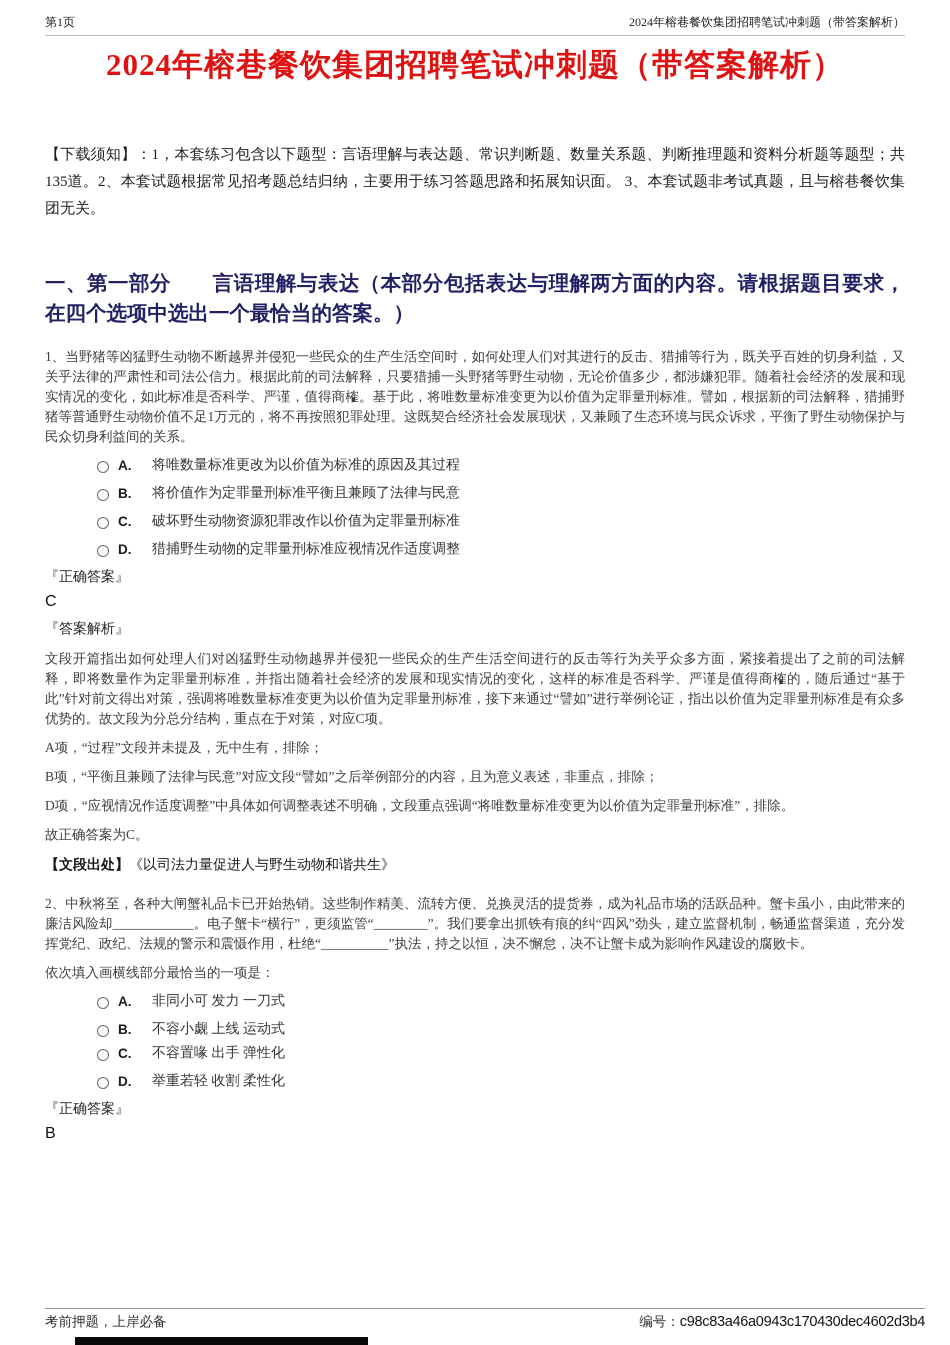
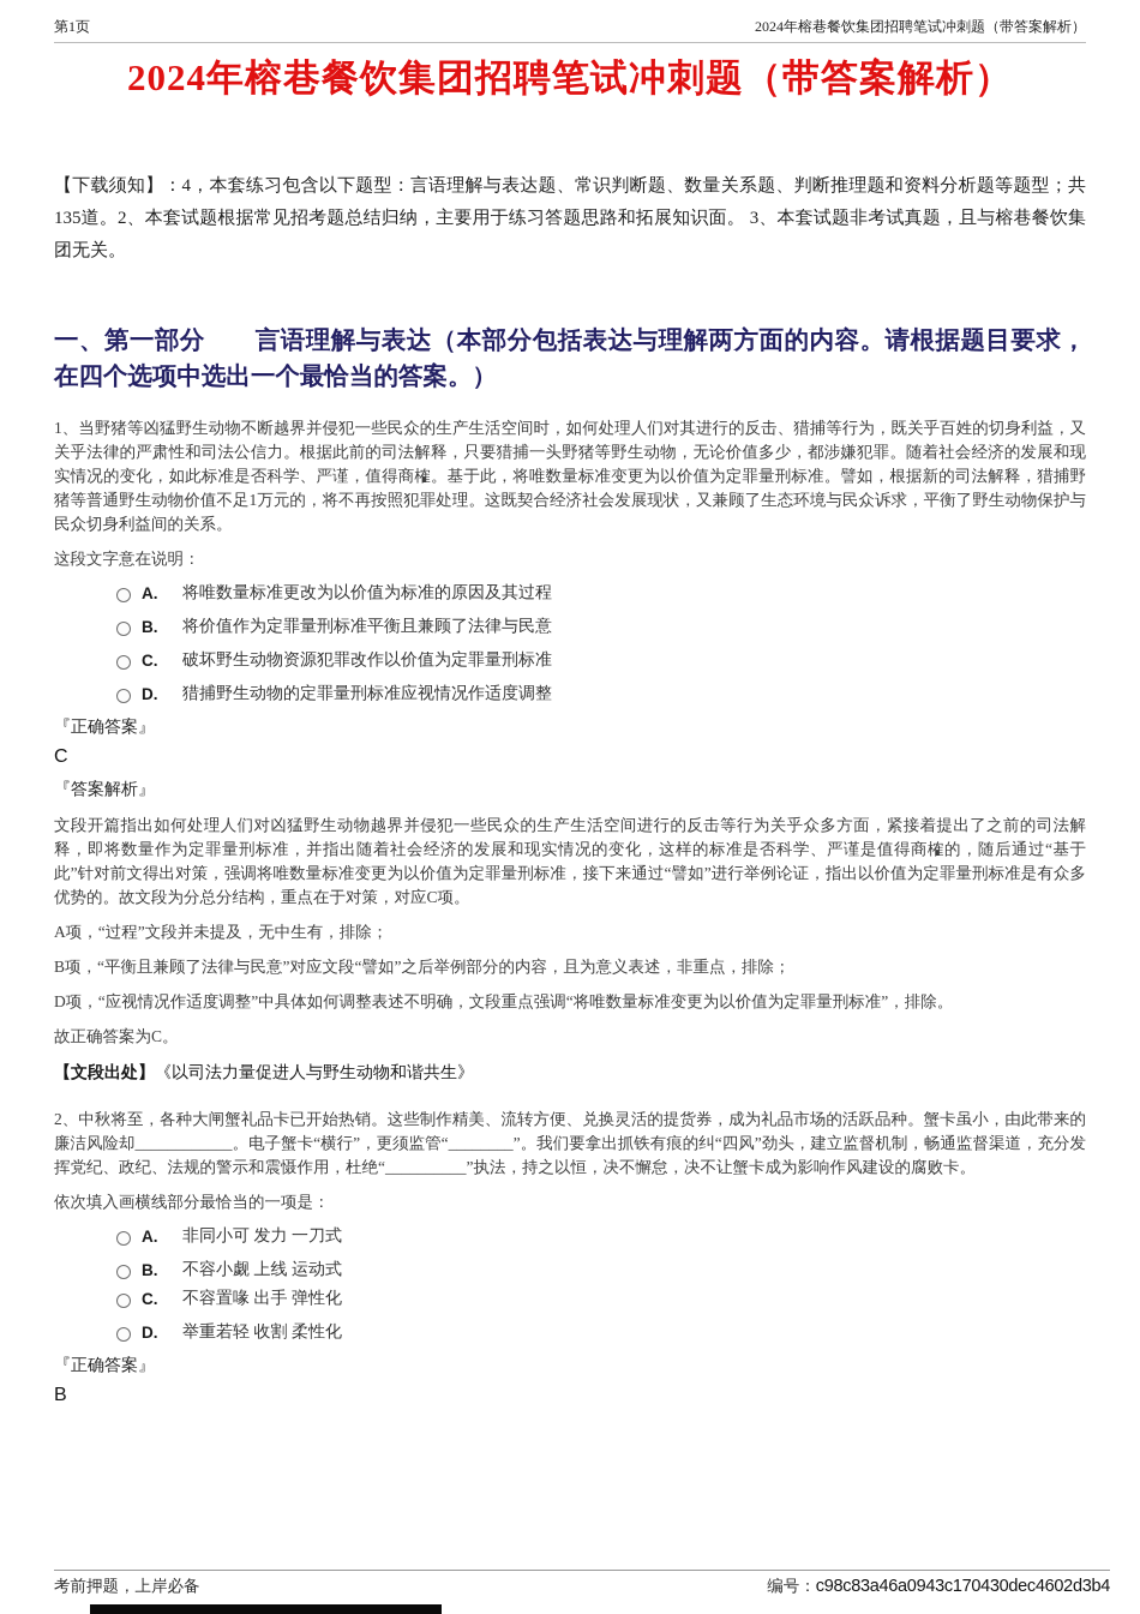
  第1页
  2024年榕巷餐饮集团招聘笔试冲刺题（带答案解析）
  2024年榕巷餐饮集团招聘笔试冲刺题（带答案解析）
- 【下载须知】：1，本套练习包含以下题型：言语理解与表达题、常识判断题、数量关系题、判断推理题和资料分析题等题型；共135道。2、本套试题根据常见招考题总结归纳，主要用于练习答题思路和拓展知识面。 3、本套试题非考试真题，且与榕巷餐饮集团无关。
+ 【下载须知】：4，本套练习包含以下题型：言语理解与表达题、常识判断题、数量关系题、判断推理题和资料分析题等题型；共135道。2、本套试题根据常见招考题总结归纳，主要用于练习答题思路和拓展知识面。 3、本套试题非考试真题，且与榕巷餐饮集团无关。
  一、第一部分 言语理解与表达（本部分包括表达与理解两方面的内容。请根据题目要求，在四个选项中选出一个最恰当的答案。）
  1、当野猪等凶猛野生动物不断越界并侵犯一些民众的生产生活空间时，如何处理人们对其进行的反击、猎捕等行为，既关乎百姓的切身利益，又关乎法律的严肃性和司法公信力。根据此前的司法解释，只要猎捕一头野猪等野生动物，无论价值多少，都涉嫌犯罪。随着社会经济的发展和现实情况的变化，如此标准是否科学、严谨，值得商榷。基于此，将唯数量标准变更为以价值为定罪量刑标准。譬如，根据新的司法解释，猎捕野猪等普通野生动物价值不足1万元的，将不再按照犯罪处理。这既契合经济社会发展现状，又兼顾了生态环境与民众诉求，平衡了野生动物保护与民众切身利益间的关系。
+ 这段文字意在说明：
  A.
  将唯数量标准更改为以价值为标准的原因及其过程
  B.
  将价值作为定罪量刑标准平衡且兼顾了法律与民意
  C.
  破坏野生动物资源犯罪改作以价值为定罪量刑标准
  D.
  猎捕野生动物的定罪量刑标准应视情况作适度调整
  『正确答案』
  C
  『答案解析』
  文段开篇指出如何处理人们对凶猛野生动物越界并侵犯一些民众的生产生活空间进行的反击等行为关乎众多方面，紧接着提出了之前的司法解释，即将数量作为定罪量刑标准，并指出随着社会经济的发展和现实情况的变化，这样的标准是否科学、严谨是值得商榷的，随后通过“基于此”针对前文得出对策，强调将唯数量标准变更为以价值为定罪量刑标准，接下来通过“譬如”进行举例论证，指出以价值为定罪量刑标准是有众多优势的。故文段为分总分结构，重点在于对策，对应C项。
  A项，“过程”文段并未提及，无中生有，排除；
  B项，“平衡且兼顾了法律与民意”对应文段“譬如”之后举例部分的内容，且为意义表述，非重点，排除；
  D项，“应视情况作适度调整”中具体如何调整表述不明确，文段重点强调“将唯数量标准变更为以价值为定罪量刑标准”，排除。
  故正确答案为C。
  【文段出处】《以司法力量促进人与野生动物和谐共生》
  2、中秋将至，各种大闸蟹礼品卡已开始热销。这些制作精美、流转方便、兑换灵活的提货券，成为礼品市场的活跃品种。蟹卡虽小，由此带来的廉洁风险却____________。电子蟹卡“横行”，更须监管“________”。我们要拿出抓铁有痕的纠“四风”劲头，建立监督机制，畅通监督渠道，充分发挥党纪、政纪、法规的警示和震慑作用，杜绝“__________”执法，持之以恒，决不懈怠，决不让蟹卡成为影响作风建设的腐败卡。
  依次填入画横线部分最恰当的一项是：
  A.
  非同小可 发力 一刀式
  B.
  不容小觑 上线 运动式
  C.
  不容置喙 出手 弹性化
  D.
  举重若轻 收割 柔性化
  『正确答案』
  B
  考前押题，上岸必备
  编号：c98c83a46a0943c170430dec4602d3b4
